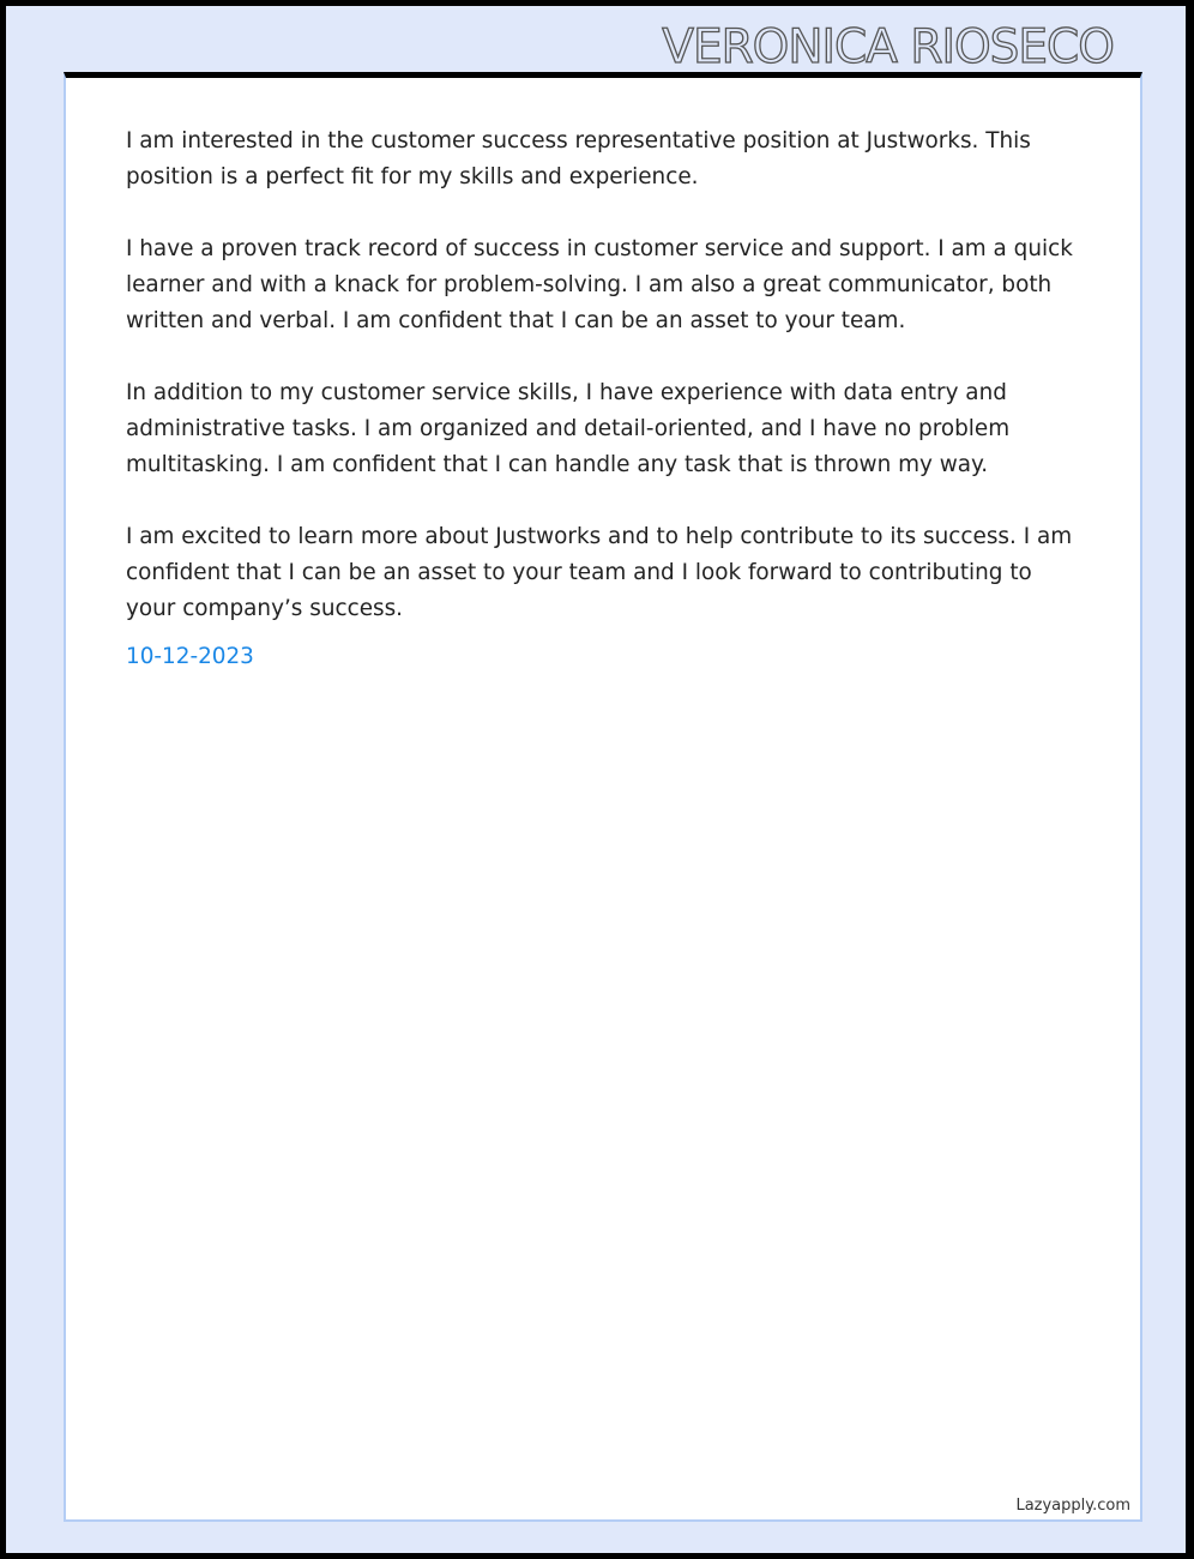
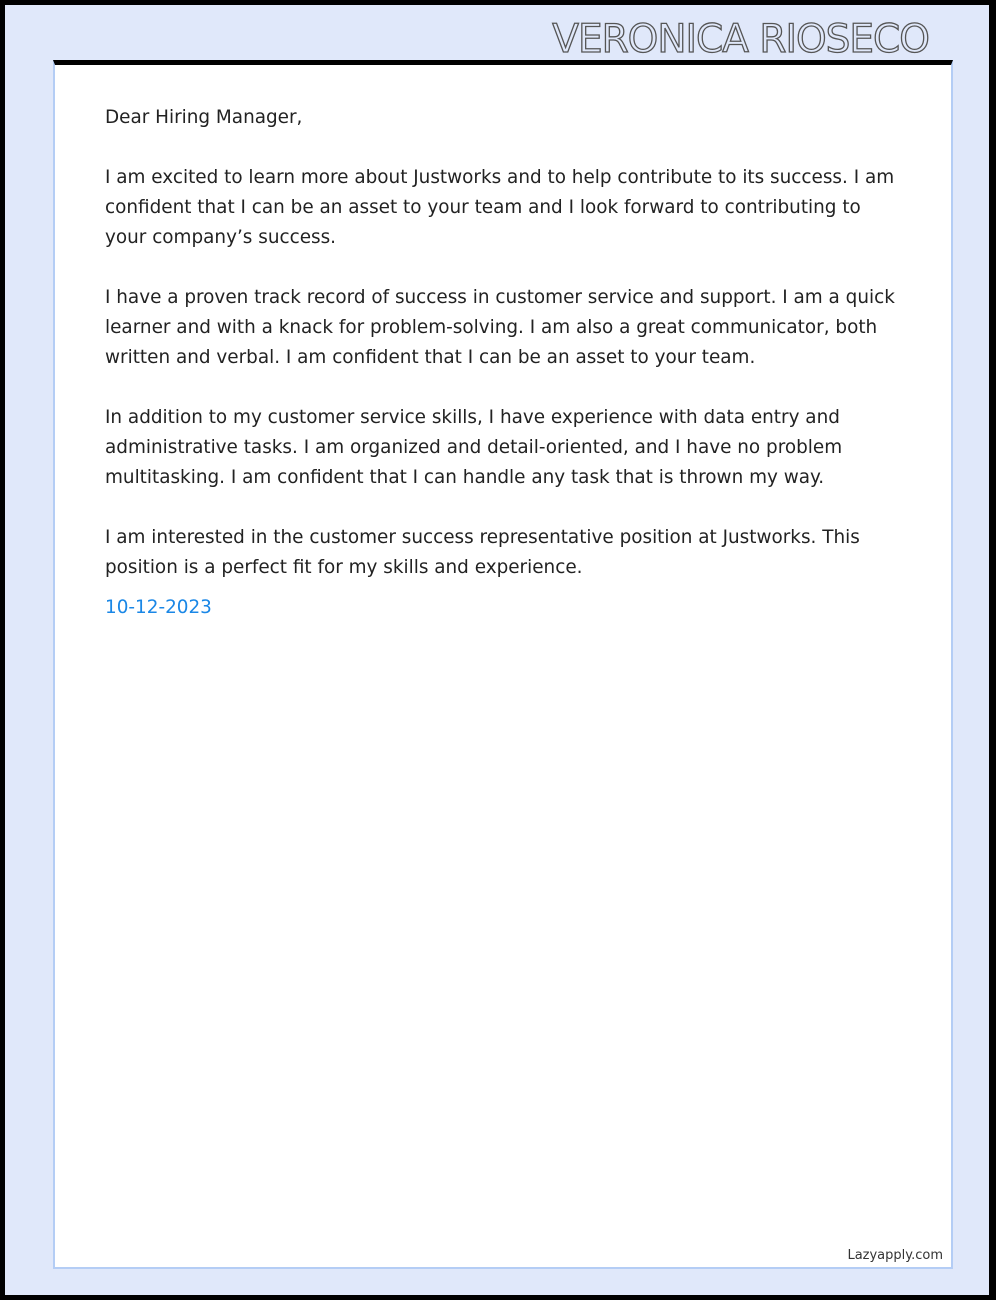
  VERONICA RIOSECO
+ Dear Hiring Manager,
- I am interested in the customer success representative position at Justworks. This position is a perfect fit for my skills and experience.
+ I am excited to learn more about Justworks and to help contribute to its success. I am confident that I can be an asset to your team and I look forward to contributing to your company’s success.
  I have a proven track record of success in customer service and support. I am a quick learner and with a knack for problem-solving. I am also a great communicator, both written and verbal. I am confident that I can be an asset to your team.
  In addition to my customer service skills, I have experience with data entry and administrative tasks. I am organized and detail-oriented, and I have no problem multitasking. I am confident that I can handle any task that is thrown my way.
- I am excited to learn more about Justworks and to help contribute to its success. I am confident that I can be an asset to your team and I look forward to contributing to your company’s success.
+ I am interested in the customer success representative position at Justworks. This position is a perfect fit for my skills and experience.
  10-12-2023
  Lazyapply.com
